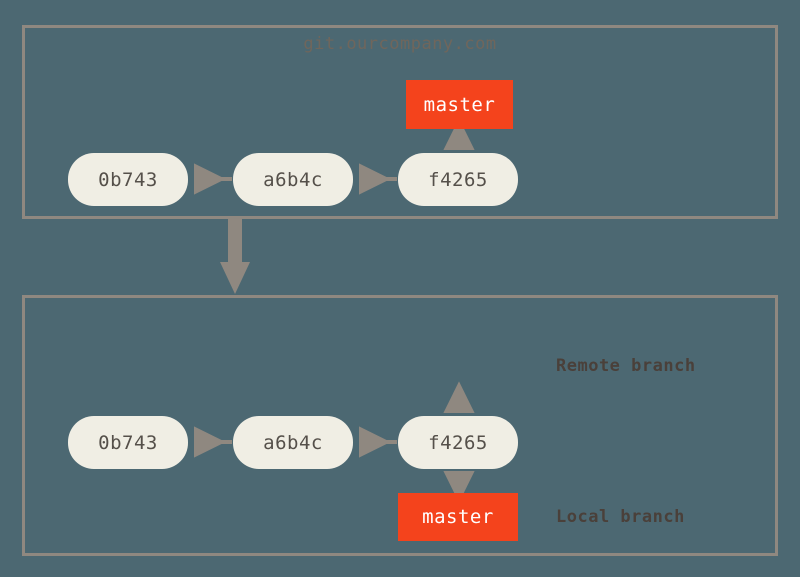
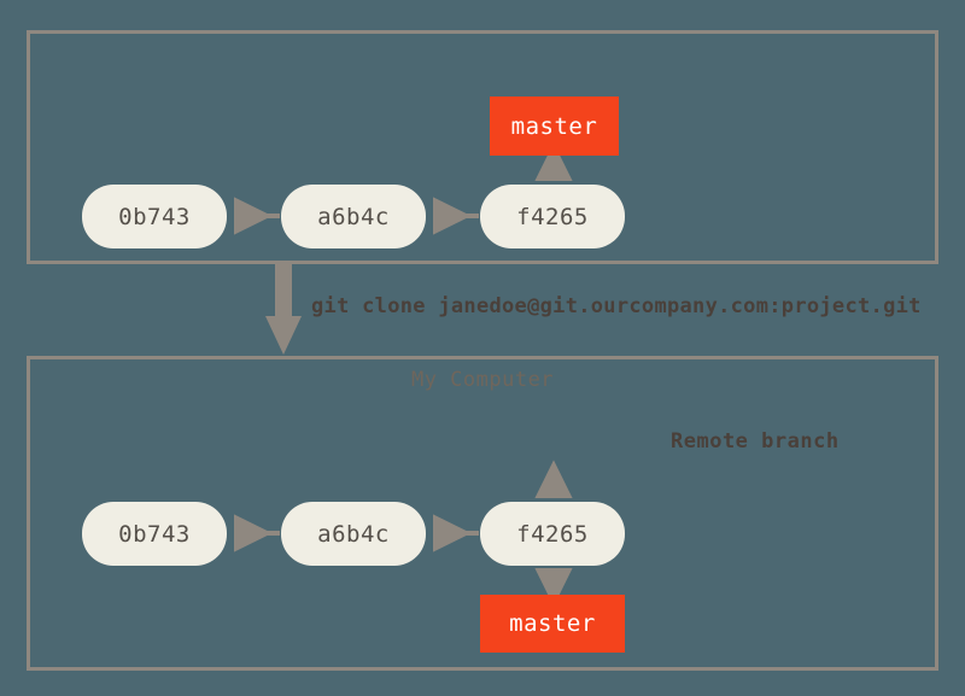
- git.ourcompany.com
  master
  0b743
  a6b4c
  f4265
+ git clone janedoe@git.ourcompany.com:project.git
+ My Computer
  Remote branch
  0b743
  a6b4c
  f4265
  master
- Local branch
